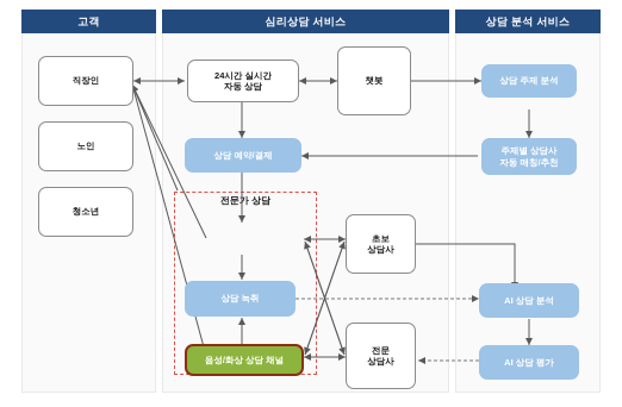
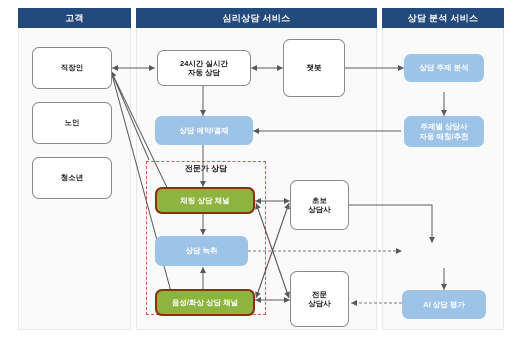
  고객
  심리상담 서비스
  상담 분석 서비스
  전문가 상담
  직장인
  노인
  청소년
  24시간 실시간
  자동 상담
  챗봇
  상담 예약/결제
+ 채팅 상담 채널
  상담 녹취
  음성/화상 상담 채널
  초보
  상담사
  전문
  상담사
  상담 주제 분석
  주제별 상담사
  자동 매칭/추천
- AI 상담 분석
  AI 상담 평가
